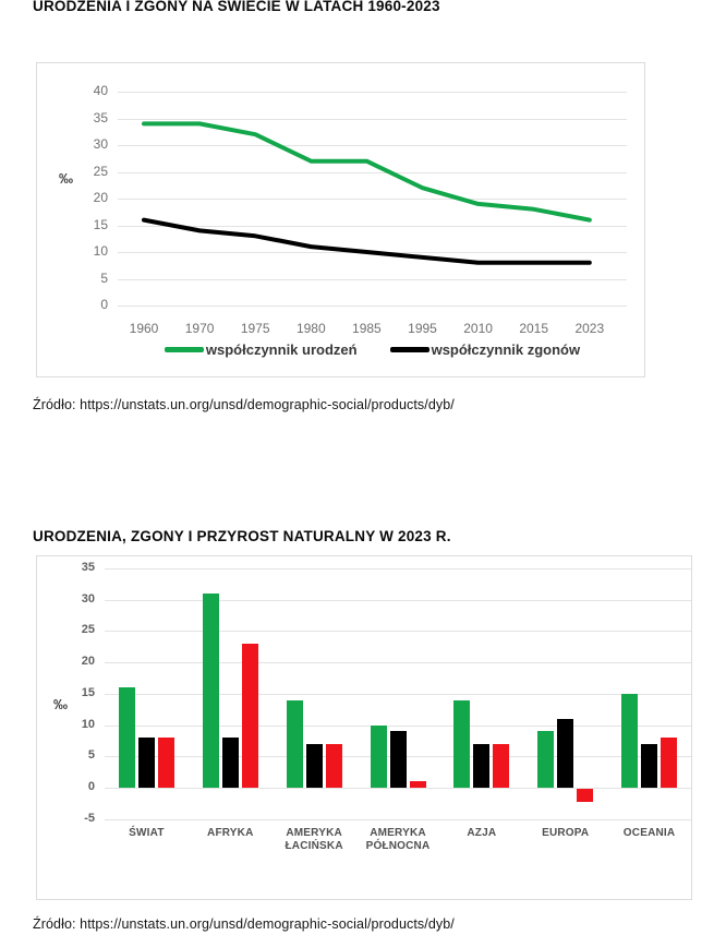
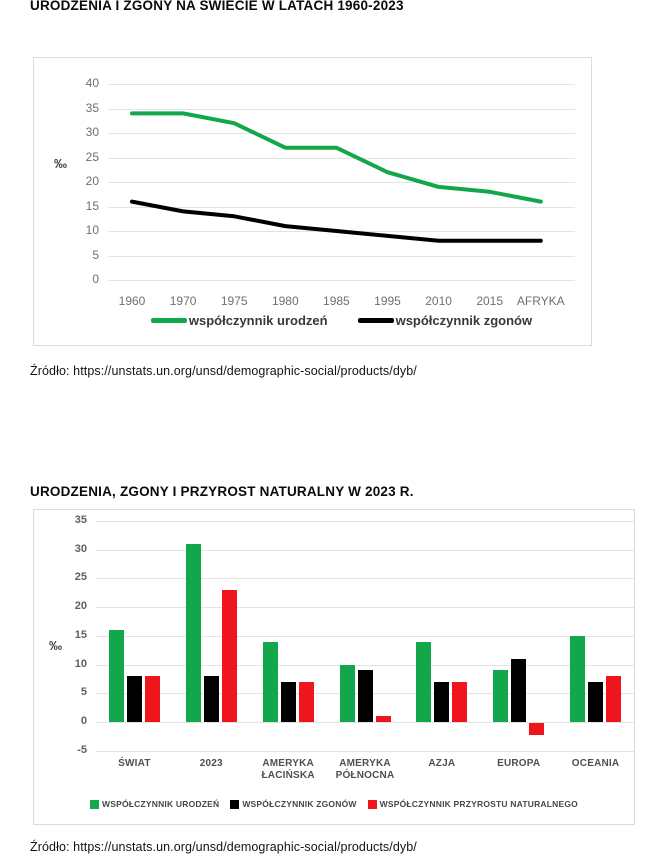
  URODZENIA I ZGONY NA ŚWIECIE W LATACH 1960-2023
  40
  35
  30
  25
  20
  15
  10
  5
  0
  1960
  1970
  1975
  1980
  1985
  1995
  2010
  2015
- 2023
+ AFRYKA
  ‰
  współczynnik urodzeń
  współczynnik zgonów
  Źródło: https://unstats.un.org/unsd/demographic-social/products/dyb/
  URODZENIA, ZGONY I PRZYROST NATURALNY W 2023 R.
  35
  30
  25
  20
  15
  10
  5
  0
  -5
  ŚWIAT
- AFRYKA
+ 2023
  AMERYKA ŁACIŃSKA
  AMERYKA PÓŁNOCNA
  AZJA
  EUROPA
  OCEANIA
  ‰
+ WSPÓŁCZYNNIK URODZEŃ
+ WSPÓŁCZYNNIK ZGONÓW
+ WSPÓŁCZYNNIK PRZYROSTU NATURALNEGO
  Źródło: https://unstats.un.org/unsd/demographic-social/products/dyb/
